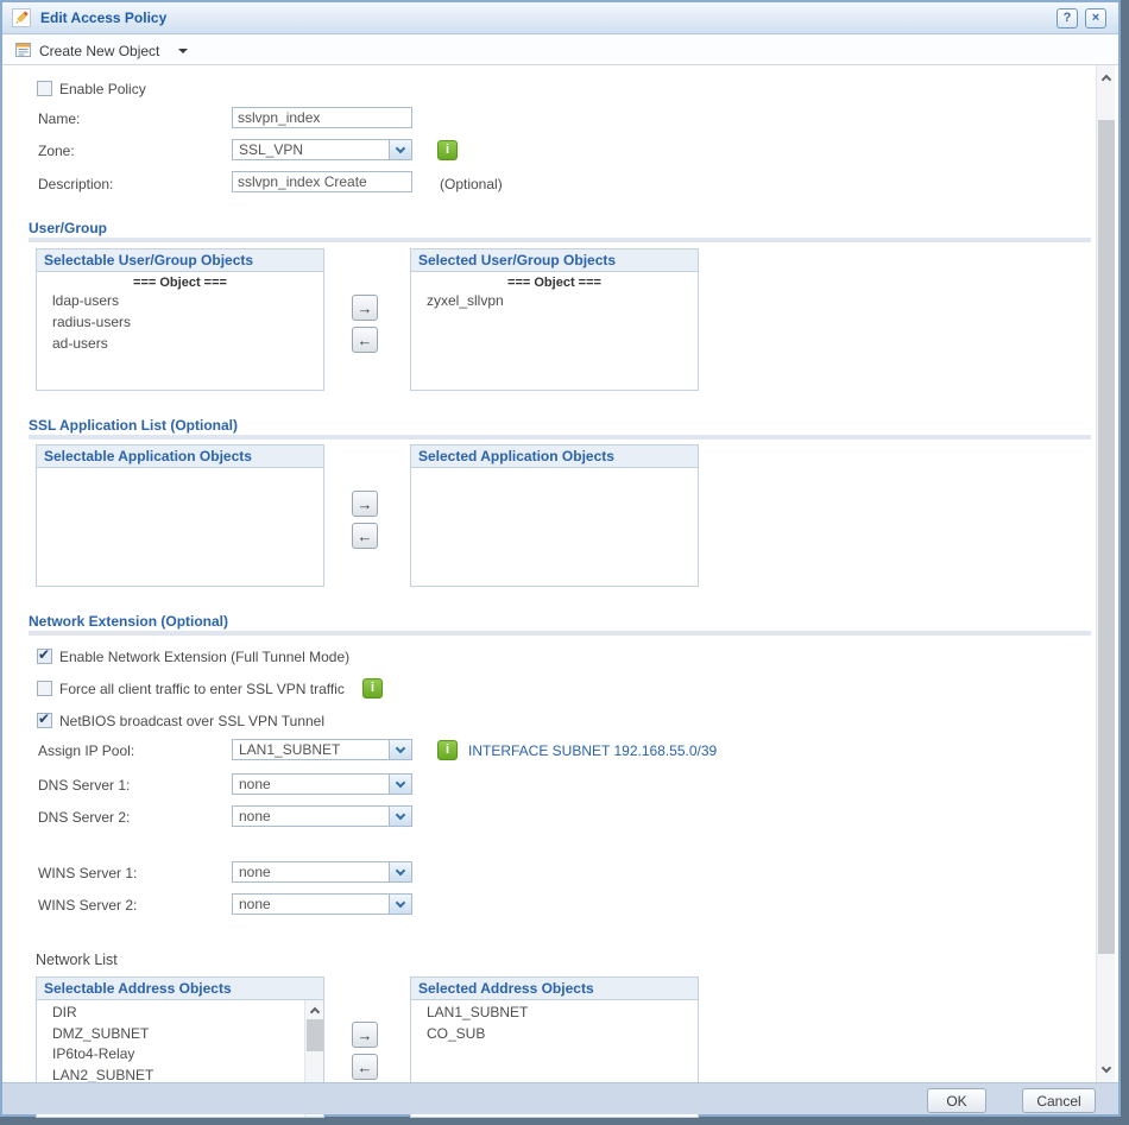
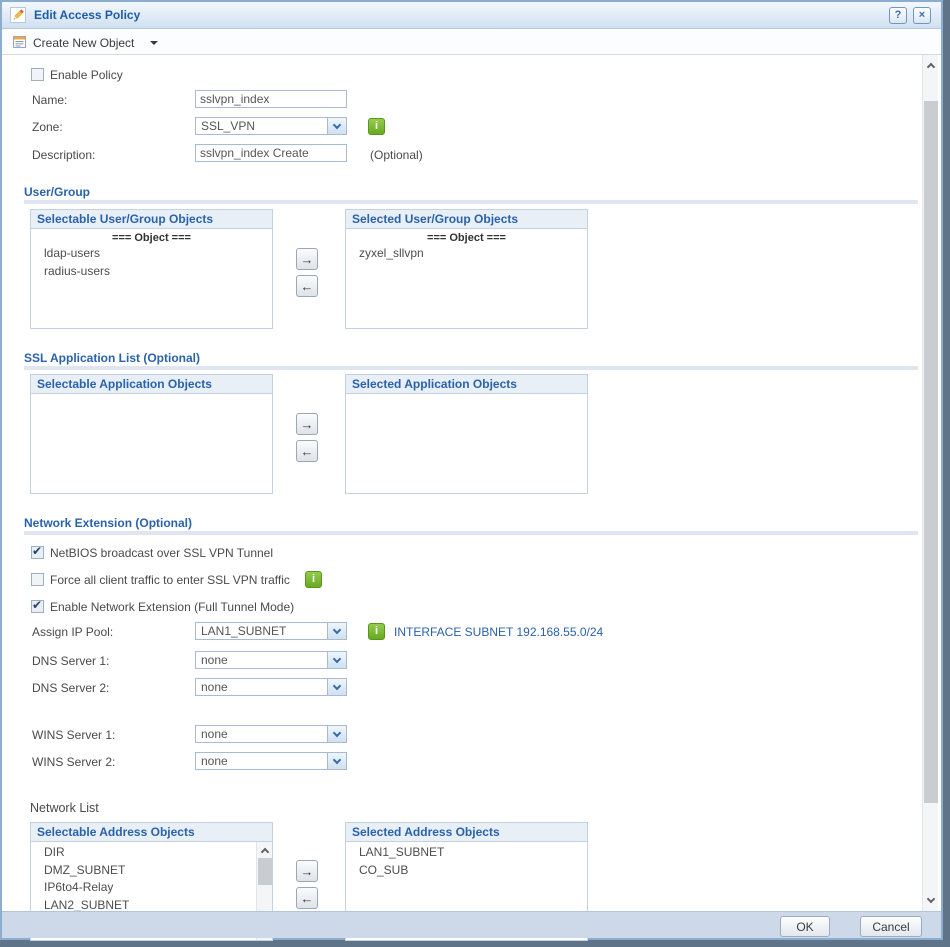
  Edit Access Policy
  ?
  ×
  Create New Object
  Enable Policy
  Name:
  sslvpn_index
  Zone:
  SSL_VPN
  Description:
  sslvpn_index Create
  (Optional)
  User/Group
  Selectable User/Group Objects
  === Object ===
  ldap-users
  radius-users
- ad-users
  →
  ←
  Selected User/Group Objects
  === Object ===
  zyxel_sllvpn
  SSL Application List (Optional)
  Selectable Application Objects
  →
  ←
  Selected Application Objects
  Network Extension (Optional)
- Enable Network Extension (Full Tunnel Mode)
+ NetBIOS broadcast over SSL VPN Tunnel
  Force all client traffic to enter SSL VPN traffic
- NetBIOS broadcast over SSL VPN Tunnel
+ Enable Network Extension (Full Tunnel Mode)
  Assign IP Pool:
  LAN1_SUBNET
- INTERFACE SUBNET 192.168.55.0/39
+ INTERFACE SUBNET 192.168.55.0/24
  DNS Server 1:
  none
  DNS Server 2:
  none
  WINS Server 1:
  none
  WINS Server 2:
  none
  Network List
  Selectable Address Objects
  DIR
  DMZ_SUBNET
  IP6to4-Relay
  LAN2_SUBNET
  →
  ←
  Selected Address Objects
  LAN1_SUBNET
  CO_SUB
  OK
  Cancel
